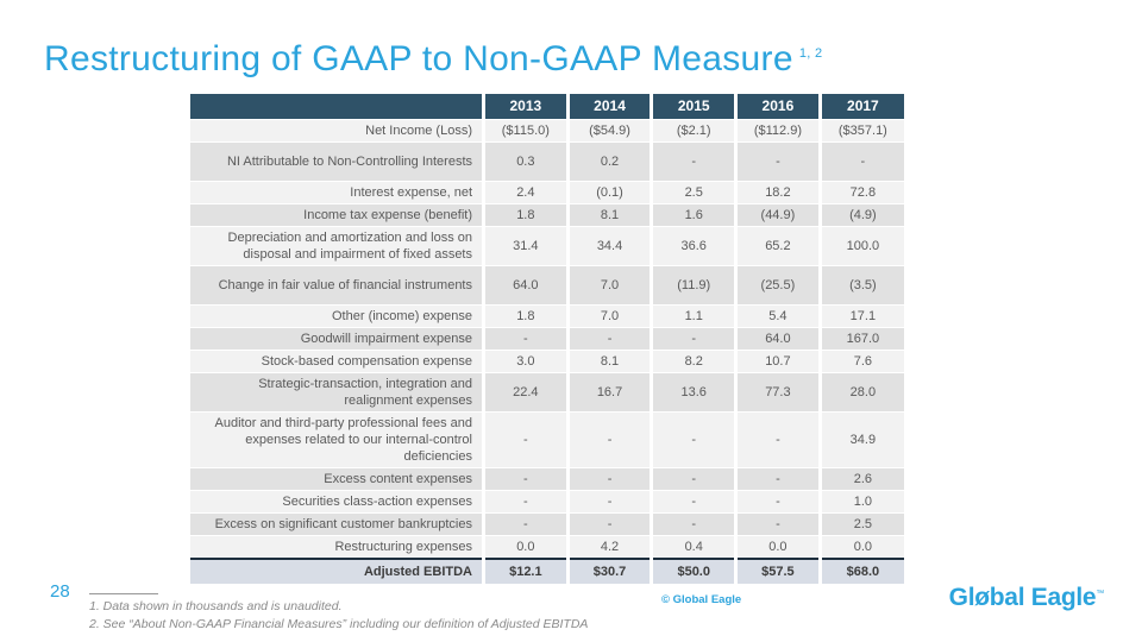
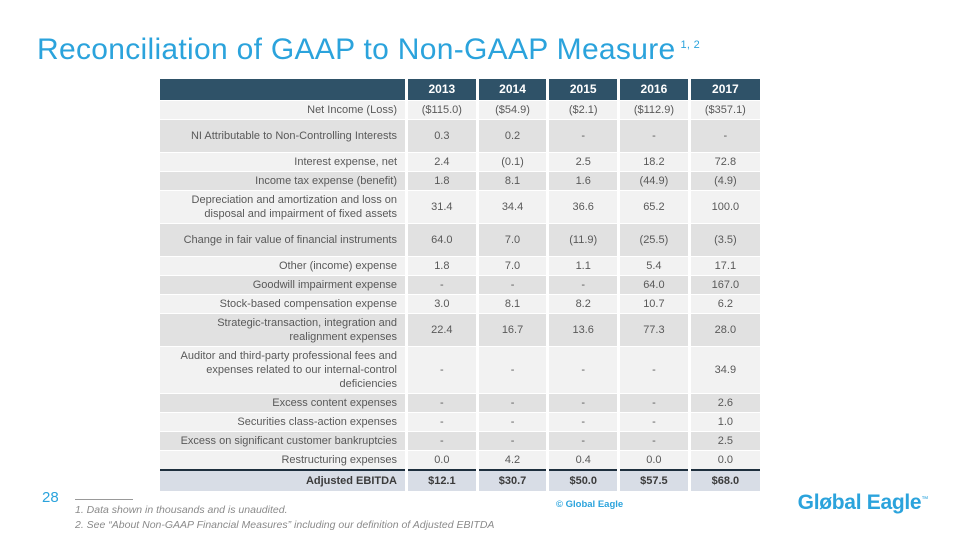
- Restructuring of GAAP to Non-GAAP Measure 1, 2
+ Reconciliation of GAAP to Non-GAAP Measure 1, 2
  	2013	2014	2015	2016	2017
  Net Income (Loss)	($115.0)	($54.9)	($2.1)	($112.9)	($357.1)
  NI Attributable to Non-Controlling Interests	0.3	0.2	-	-	-
  Interest expense, net	2.4	(0.1)	2.5	18.2	72.8
  Income tax expense (benefit)	1.8	8.1	1.6	(44.9)	(4.9)
  Depreciation and amortization and loss on disposal and impairment of fixed assets	31.4	34.4	36.6	65.2	100.0
  Change in fair value of financial instruments	64.0	7.0	(11.9)	(25.5)	(3.5)
  Other (income) expense	1.8	7.0	1.1	5.4	17.1
  Goodwill impairment expense	-	-	-	64.0	167.0
- Stock-based compensation expense	3.0	8.1	8.2	10.7	7.6
+ Stock-based compensation expense	3.0	8.1	8.2	10.7	6.2
  Strategic-transaction, integration and realignment expenses	22.4	16.7	13.6	77.3	28.0
  Auditor and third-party professional fees and expenses related to our internal-control deficiencies	-	-	-	-	34.9
  Excess content expenses	-	-	-	-	2.6
  Securities class-action expenses	-	-	-	-	1.0
  Excess on significant customer bankruptcies	-	-	-	-	2.5
  Restructuring expenses	0.0	4.2	0.4	0.0	0.0
  Adjusted EBITDA	$12.1	$30.7	$50.0	$57.5	$68.0
  28
  1. Data shown in thousands and is unaudited.
  2. See “About Non-GAAP Financial Measures” including our definition of Adjusted EBITDA
  © Global Eagle
  Gløbal Eagle
